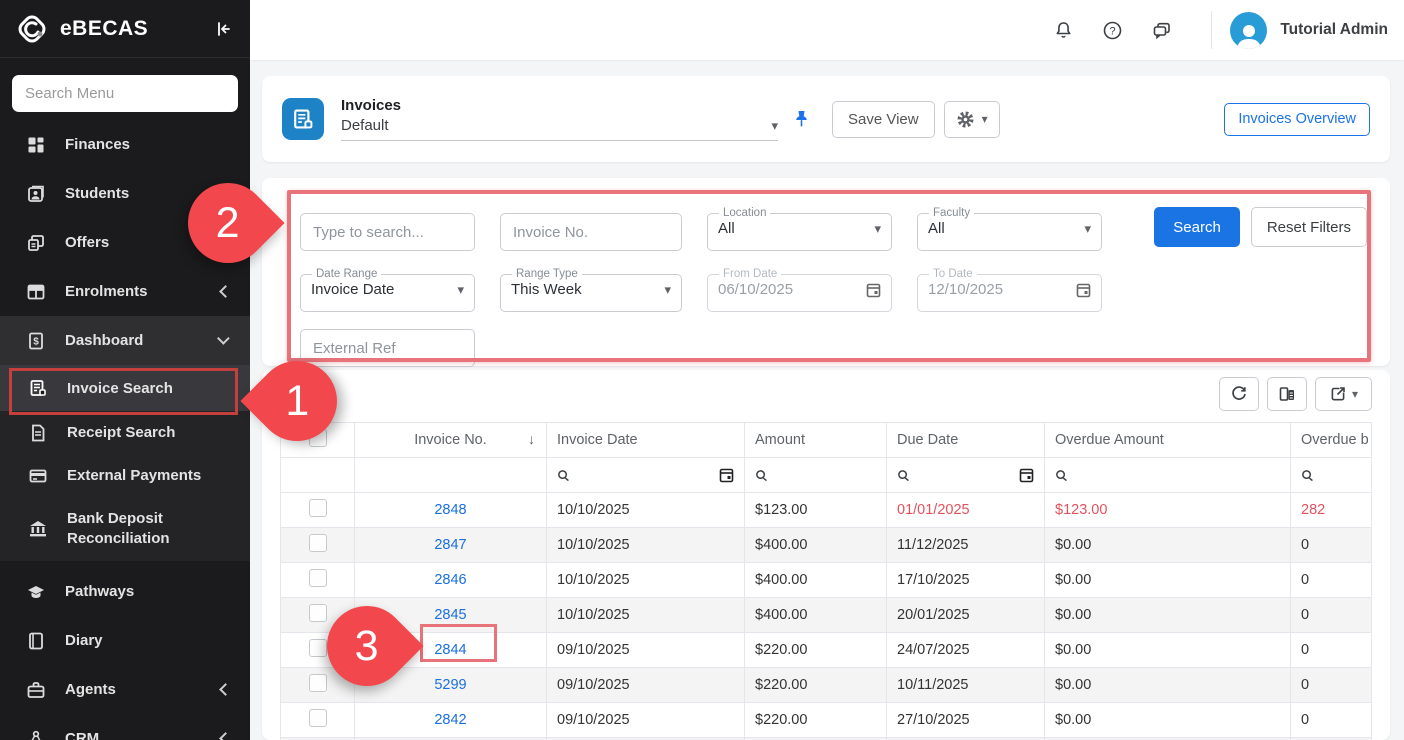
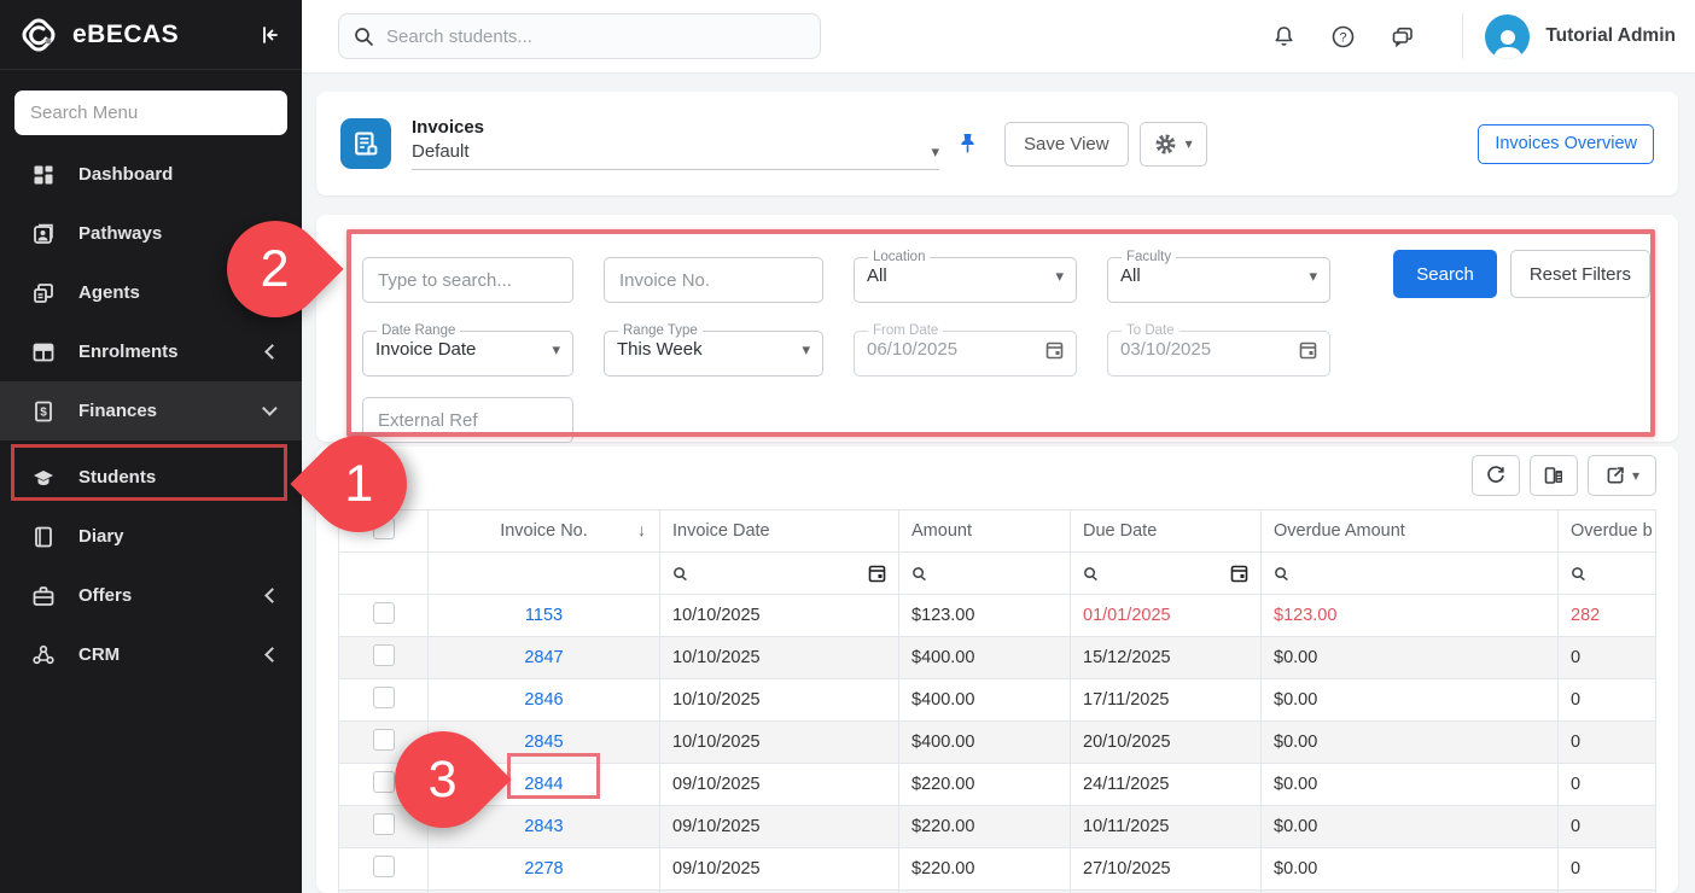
  eBECAS
  Search Menu
- Finances
+ Dashboard
- Students
+ Pathways
- Offers
+ Agents
  Enrolments
  $
- Dashboard
+ Finances
- Invoice Search
- Receipt Search
- External Payments
- Bank Deposit Reconciliation
- Pathways
+ Students
  Diary
- Agents
+ Offers
  CRM
+ Search students...
  ?
  Tutorial Admin
  Invoices
  Default
  ▾
  Save View
  ▾
  Invoices Overview
  Type to search...
  Invoice No.
  Location
  All
  ▾
  Faculty
  All
  ▾
  Date Range
  Invoice Date
  ▾
  Range Type
  This Week
  ▾
  From Date
  06/10/2025
  To Date
- 12/10/2025
+ 03/10/2025
  External Ref
  Search
  Reset Filters
  ▾
  	Invoice No. ↓	Invoice Date	Amount	Due Date	Overdue Amount	Overdue b
- 	2848	10/10/2025	$123.00	01/01/2025	$123.00	282
+ 	1153	10/10/2025	$123.00	01/01/2025	$123.00	282
- 	2847	10/10/2025	$400.00	11/12/2025	$0.00	0
+ 	2847	10/10/2025	$400.00	15/12/2025	$0.00	0
- 	2846	10/10/2025	$400.00	17/10/2025	$0.00	0
+ 	2846	10/10/2025	$400.00	17/11/2025	$0.00	0
- 	2845	10/10/2025	$400.00	20/01/2025	$0.00	0
+ 	2845	10/10/2025	$400.00	20/10/2025	$0.00	0
- 	2844	09/10/2025	$220.00	24/07/2025	$0.00	0
+ 	2844	09/10/2025	$220.00	24/11/2025	$0.00	0
- 	5299	09/10/2025	$220.00	10/11/2025	$0.00	0
+ 	2843	09/10/2025	$220.00	10/11/2025	$0.00	0
- 	2842	09/10/2025	$220.00	27/10/2025	$0.00	0
+ 	2278	09/10/2025	$220.00	27/10/2025	$0.00	0
